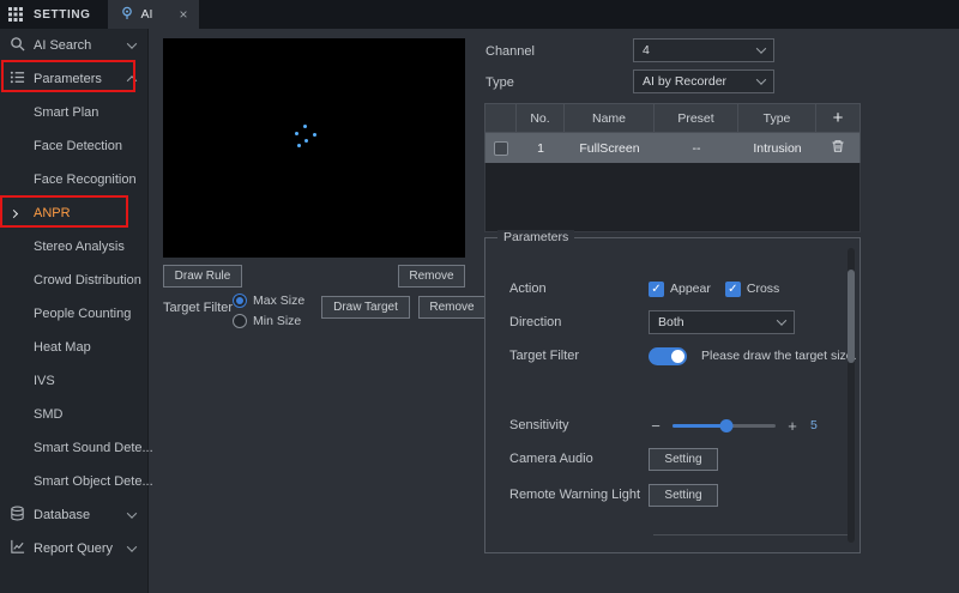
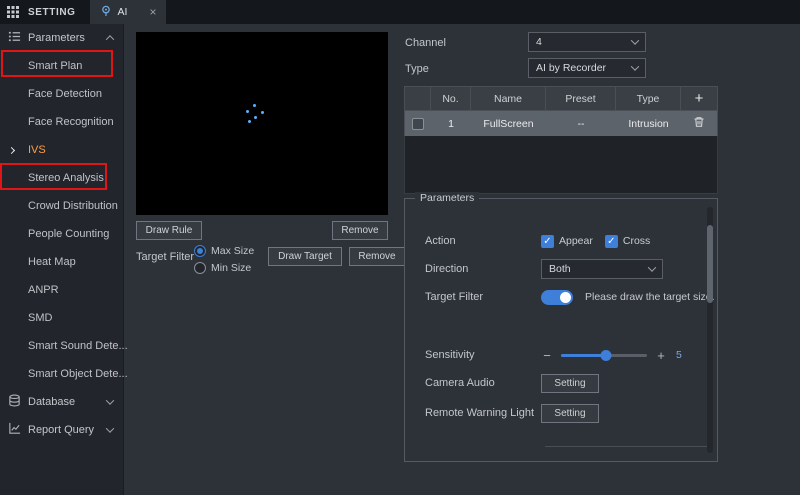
  SETTING
  AI
  ×
- AI Search
  Parameters
  Smart Plan
  Face Detection
  Face Recognition
- ANPR
+ IVS
  Stereo Analysis
  Crowd Distribution
  People Counting
  Heat Map
- IVS
+ ANPR
  SMD
  Smart Sound Dete...
  Smart Object Dete...
  Database
  Report Query
  Draw Rule
  Remove
  Target Filter
  Max Size
  Min Size
  Draw Target
  Remove
  Channel
  4
  Type
  AI by Recorder
  No.
  Name
  Preset
  Type
  +
  1
  FullScreen
  --
  Intrusion
  Parameters
  Action
  Appear
  Cross
  Direction
  Both
  Target Filter
  Please draw the target siz.
  Sensitivity
  −
  +
  5
  Camera Audio
  Setting
  Remote Warning Light
  Setting
